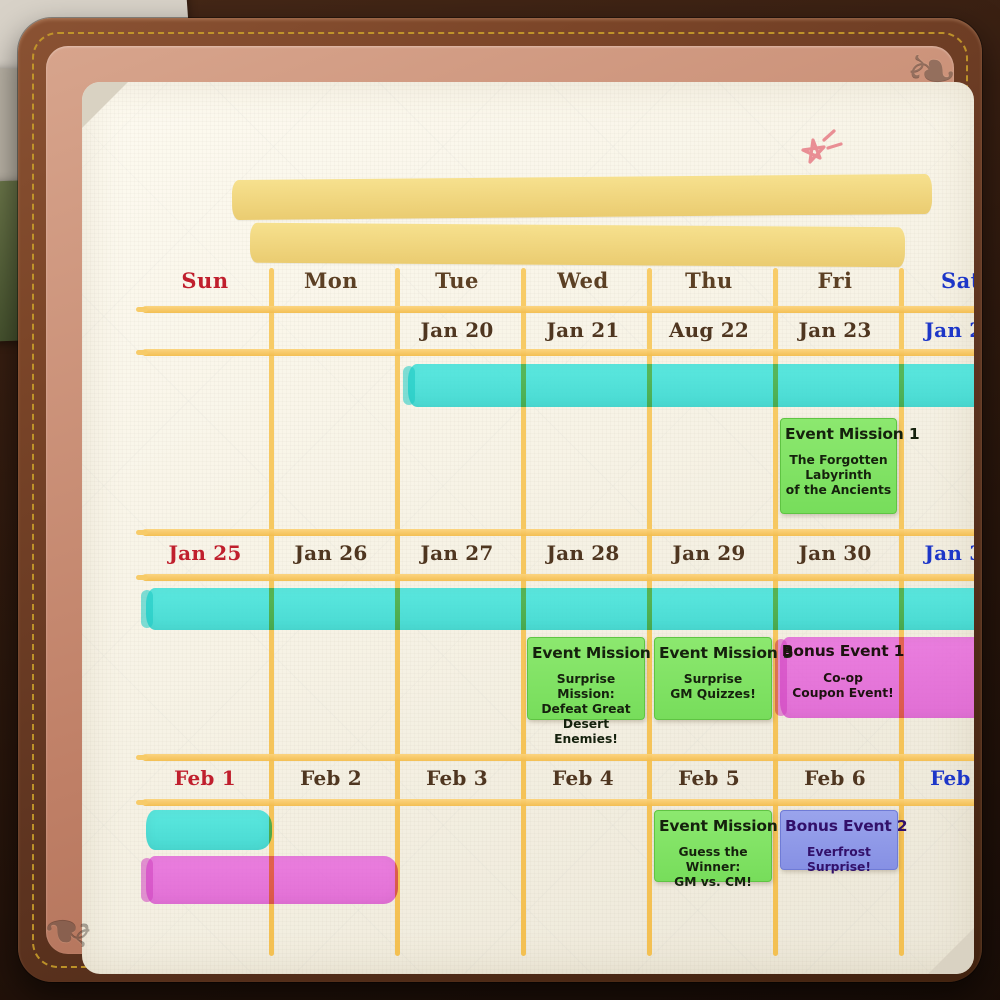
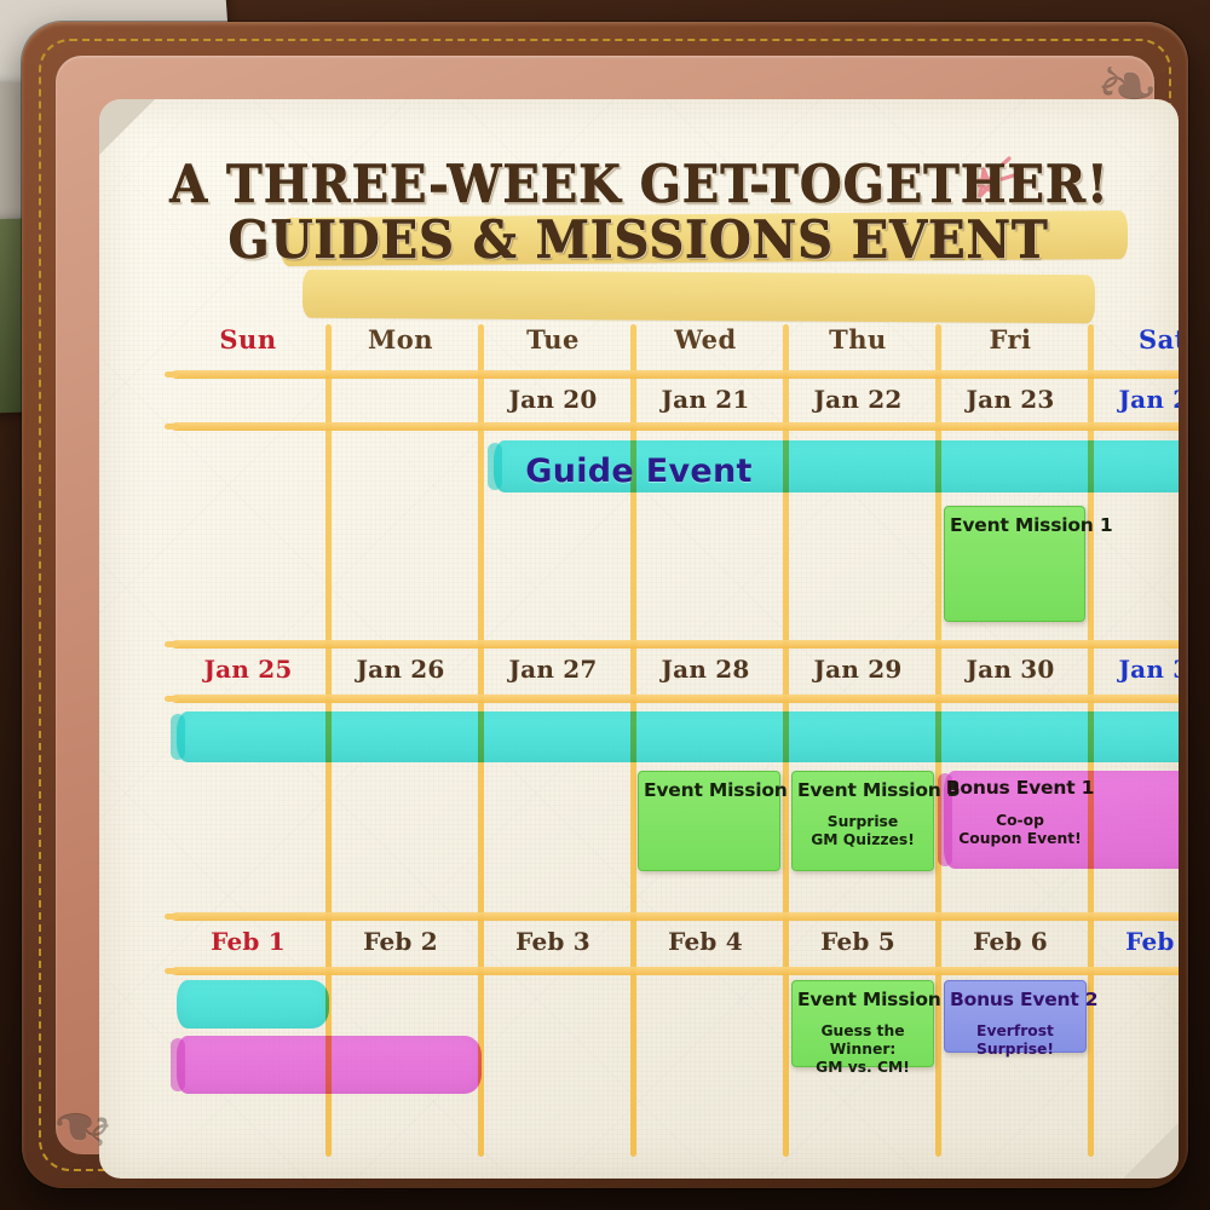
+ A THREE-WEEK GET-TOGETHER!
+ GUIDES & MISSIONS EVENT
  Sun
  Mon
  Tue
  Wed
  Thu
  Fri
  Jan 20
  Jan 21
- Aug 22
+ Jan 22
  Jan 23
  Event Mission 1
- The Forgotten
- Labyrinth
- of the Ancients
  Jan 25
  Jan 26
  Jan 27
  Jan 28
  Jan 29
  Jan 30
  Bonus Event 1
  Co-op
  Coupon Event!
  Event Mission
- Surprise Mission:
- Defeat Great Desert
- Enemies!
  Event Mission
  Surprise
  GM Quizzes!
  Feb 1
  Feb 2
  Feb 3
  Feb 4
  Feb 5
  Feb 6
  Feb
  Event Mission
  Guess the Winner:
  GM vs. CM!
  Bonus Event 2
  Everfrost Surprise!
+ Guide Event
